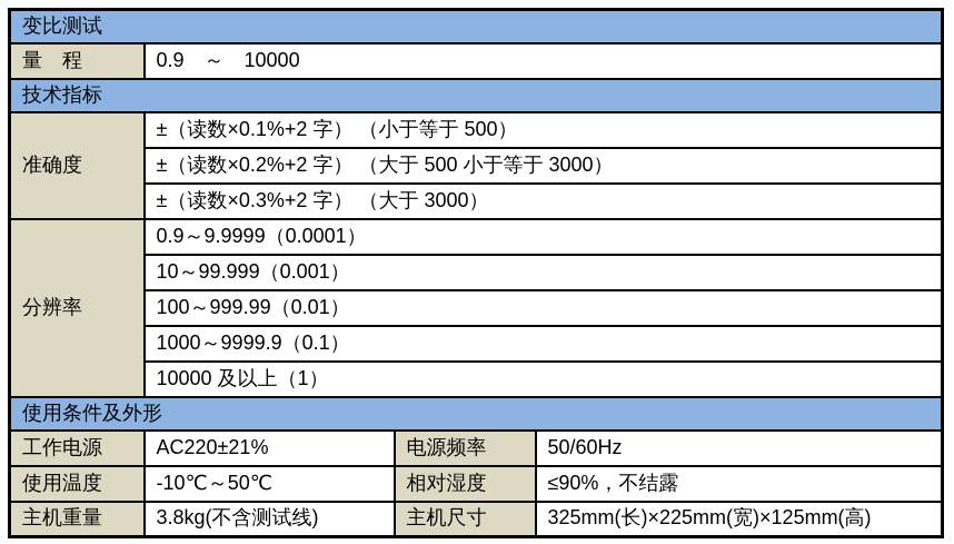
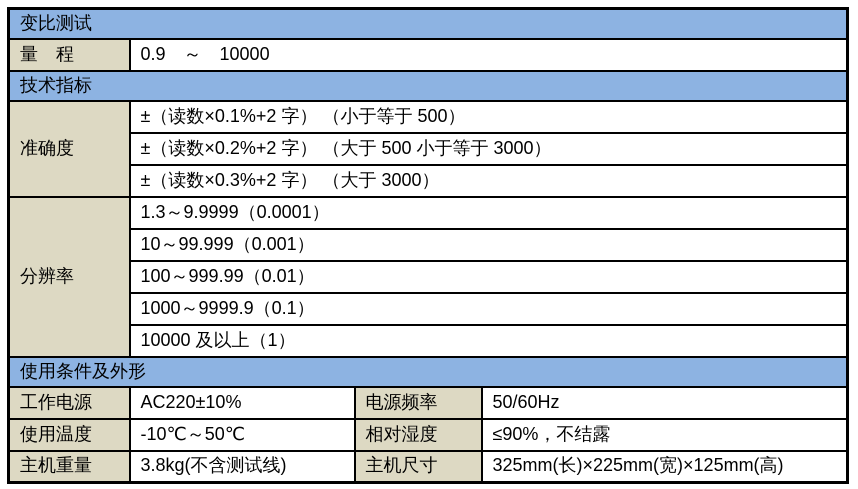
  变比测试
  量 程	0.9 ～ 10000
  技术指标
  准确度	±（读数×0.1%+2 字） （小于等于 500）
  ±（读数×0.2%+2 字） （大于 500 小于等于 3000）
  ±（读数×0.3%+2 字） （大于 3000）
- 分辨率	0.9～9.9999（0.0001）
+ 分辨率	1.3～9.9999（0.0001）
  10～99.999（0.001）
  100～999.99（0.01）
  1000～9999.9（0.1）
  10000 及以上（1）
  使用条件及外形
- 工作电源	AC220±21%	电源频率	50/60Hz
+ 工作电源	AC220±10%	电源频率	50/60Hz
  使用温度	-10℃～50℃	相对湿度	≤90%，不结露
  主机重量	3.8kg(不含测试线)	主机尺寸	325mm(长)×225mm(宽)×125mm(高)
